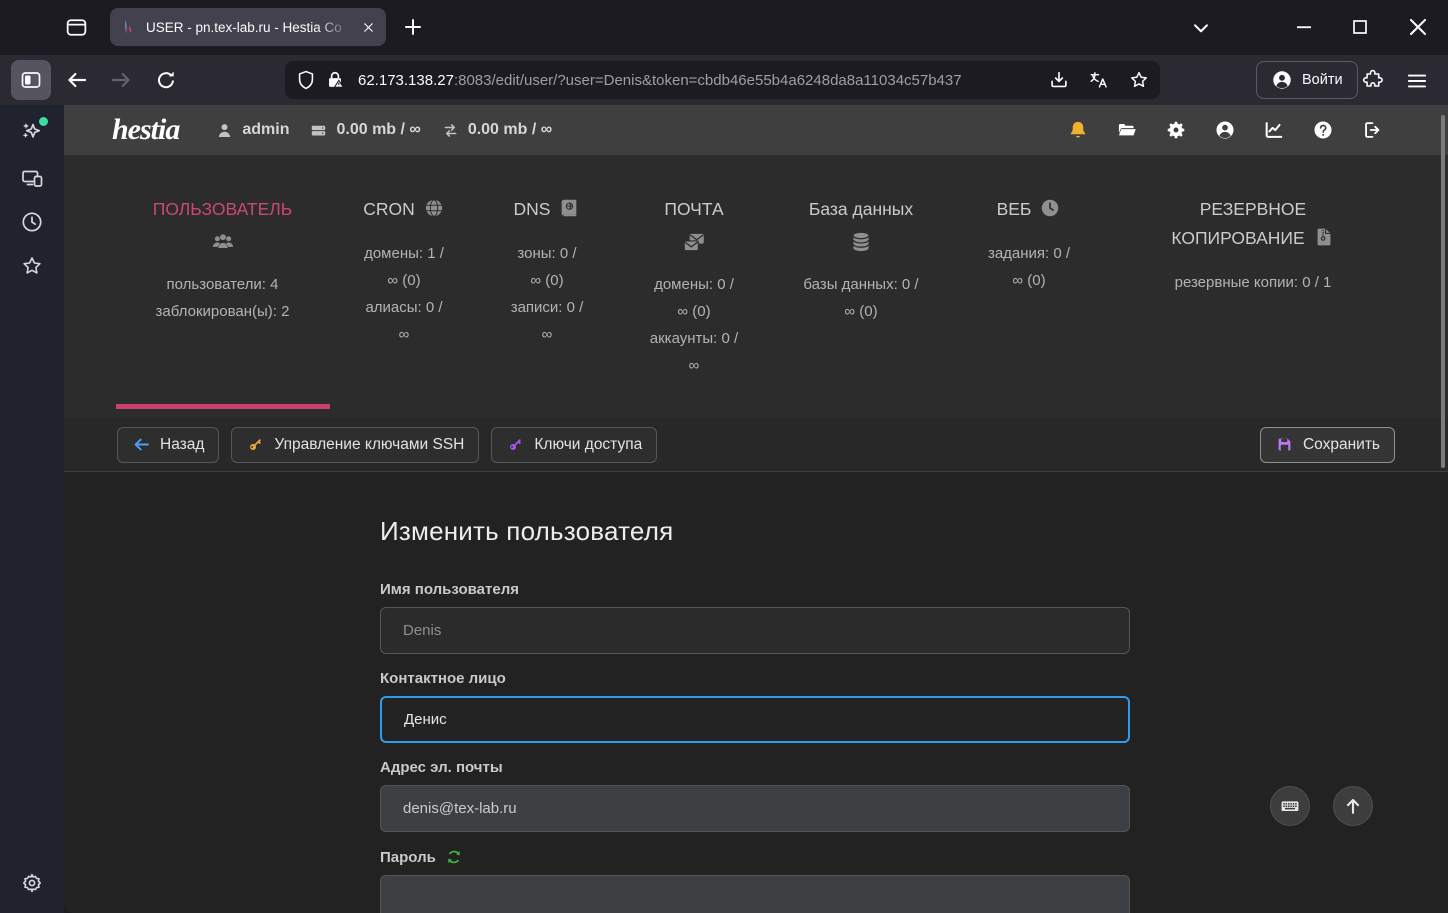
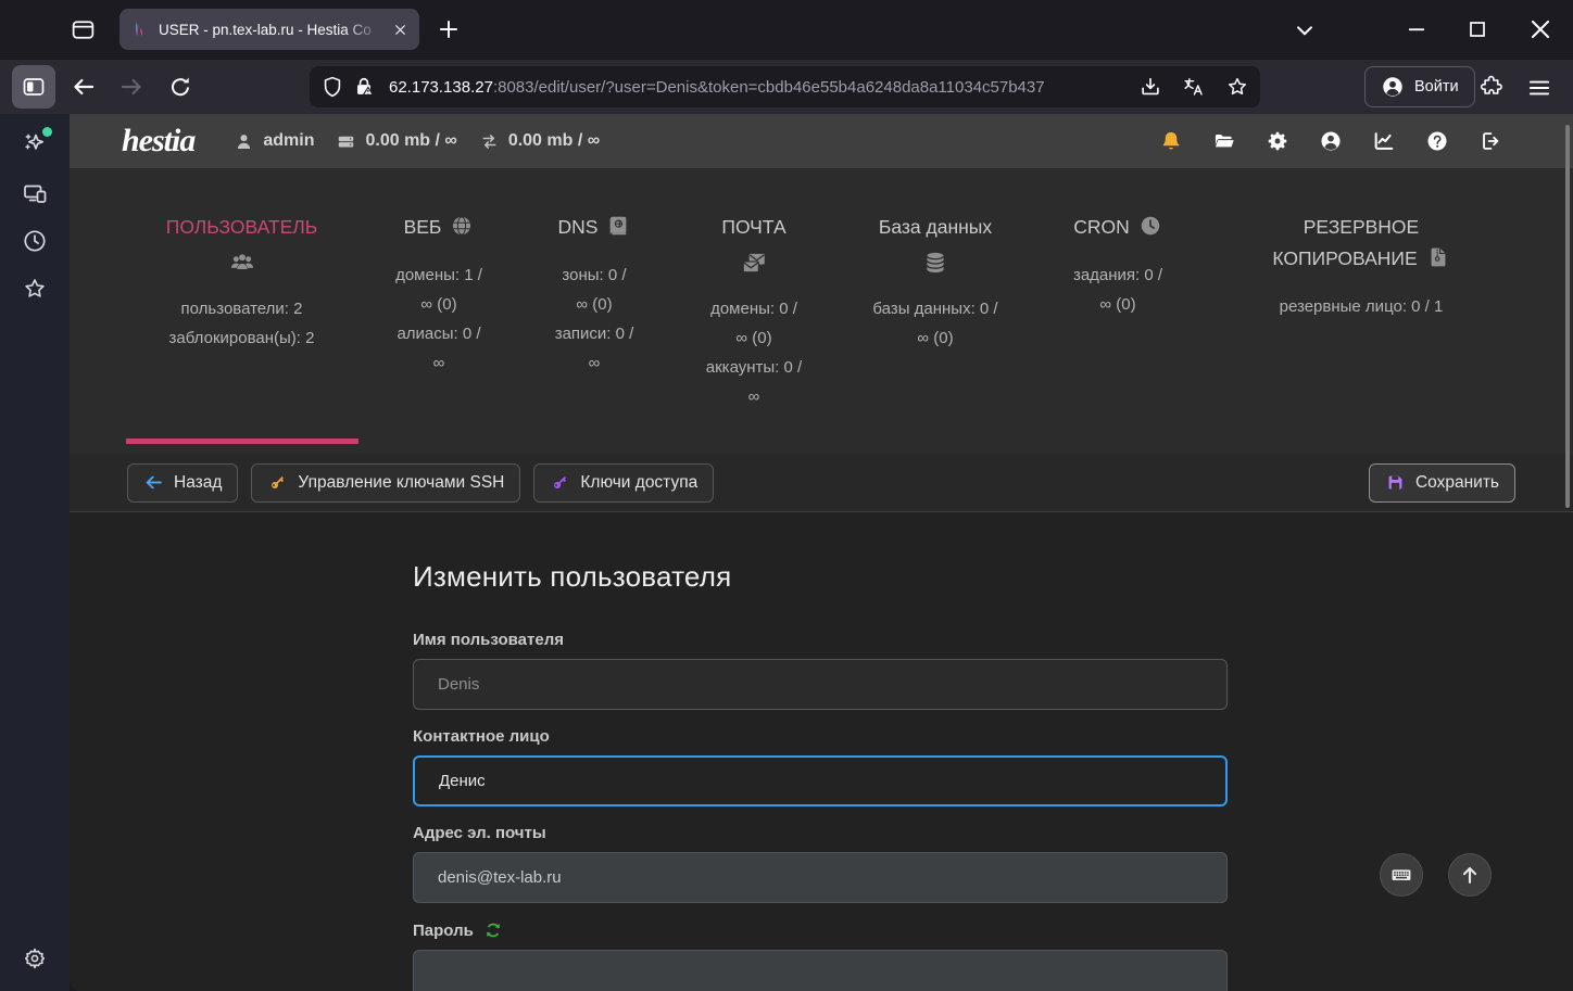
  USER - pn.tex-lab.ru - Hestia Co
  62.173.138.27:8083/edit/user/?user=Denis&token=cbdb46e55b4a6248da8a11034c57b437
  Войти
  hestia
  admin
  0.00 mb / ∞
  0.00 mb / ∞
  ПОЛЬЗОВАТЕЛЬ
- пользователи: 4
+ пользователи: 2
  заблокирован(ы): 2
- CRON
+ ВЕБ
  домены: 1 /
  ∞ (0)
  алиасы: 0 /
  ∞
  DNS
  зоны: 0 /
  ∞ (0)
  записи: 0 /
  ∞
  ПОЧТА
  домены: 0 /
  ∞ (0)
  аккаунты: 0 /
  ∞
  База данных
  базы данных: 0 /
  ∞ (0)
- ВЕБ
+ CRON
  задания: 0 /
  ∞ (0)
  РЕЗЕРВНОЕ КОПИРОВАНИЕ
- резервные копии: 0 / 1
+ резервные лицо: 0 / 1
  Назад
  Управление ключами SSH
  Ключи доступа
  Сохранить
  Изменить пользователя
  Имя пользователя
  Denis
  Контактное лицо
  Денис
  Адрес эл. почты
  denis@tex-lab.ru
  Пароль
